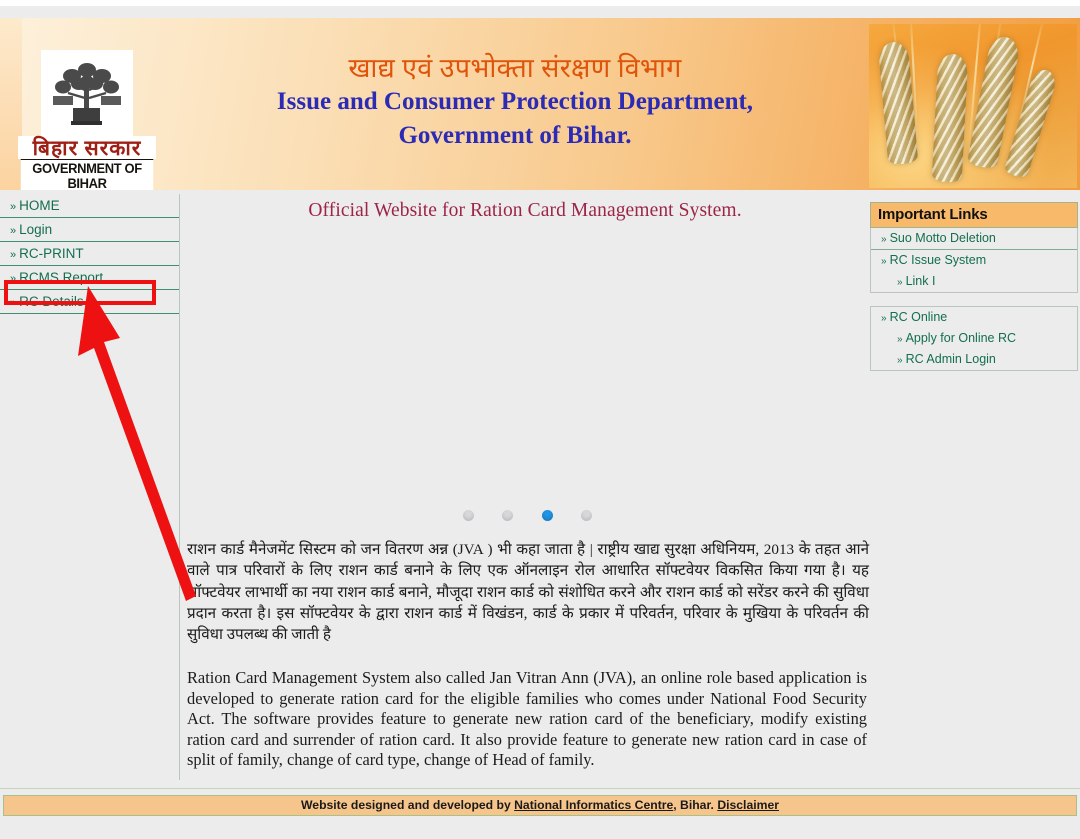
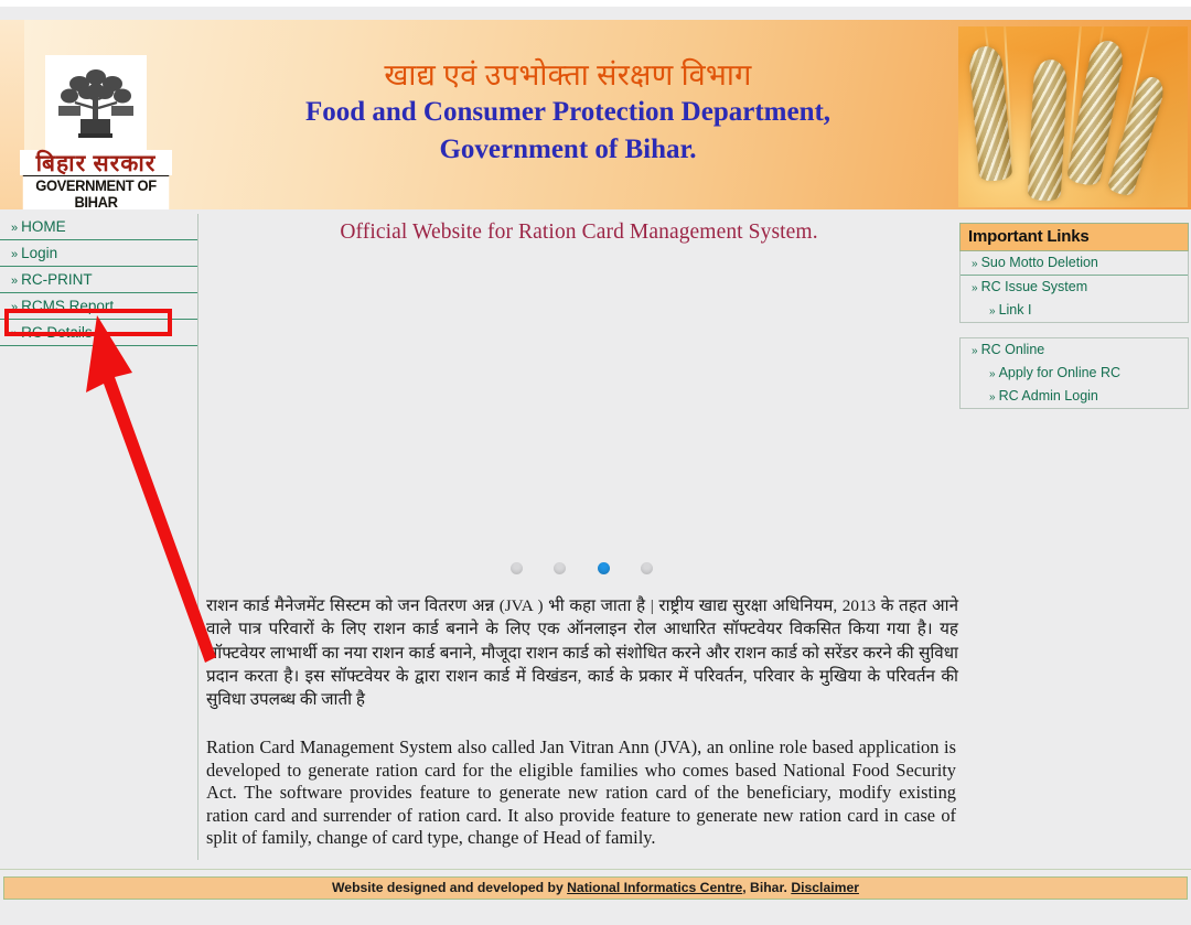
  बिहार सरकार
  GOVERNMENT OF BIHAR
  खाद्य एवं उपभोक्ता संरक्षण विभाग
- Issue and Consumer Protection Department,
+ Food and Consumer Protection Department,
  Government of Bihar.
  » HOME
  » Login
  » RC-PRINT
  » RCMS Report
  » RC Details
  Official Website for Ration Card Management System.
  राशन कार्ड मैनेजमेंट सिस्टम को जन वितरण अन्न (JVA ) भी कहा जाता है | राष्ट्रीय खाद्य सुरक्षा अधिनियम, 2013 के तहत आने वाले पात्र परिवारों के लिए राशन कार्ड बनाने के लिए एक ऑनलाइन रोल आधारित सॉफ्टवेयर विकसित किया गया है। यह फ्टवेयर लाभार्थी का नया राशन कार्ड बनाने, मौजूदा राशन कार्ड को संशोधित करने और राशन कार्ड को सरेंडर करने की सुविधा प्रदान करता है। इस सॉफ्टवेयर के द्वारा राशन कार्ड में विखंडन, कार्ड के प्रकार में परिवर्तन, परिवार के मुखिया के परिवर्तन की सुविधा उपलब्ध की जाती है
- Ration Card Management System also called Jan Vitran Ann (JVA), an online role based application is developed to generate ration card for the eligible families who comes under National Food Security Act. The software provides feature to generate new ration card of the beneficiary, modify existing ration card and surrender of ration card. It also provide feature to generate new ration card in case of split of family, change of card type, change of Head of family.
+ Ration Card Management System also called Jan Vitran Ann (JVA), an online role based application is developed to generate ration card for the eligible families who comes based National Food Security Act. The software provides feature to generate new ration card of the beneficiary, modify existing ration card and surrender of ration card. It also provide feature to generate new ration card in case of split of family, change of card type, change of Head of family.
  Important Links
  » Suo Motto Deletion
  » RC Issue System
  » Link I
  » RC Online
  » Apply for Online RC
  » RC Admin Login
  Website designed and developed by National Informatics Centre, Bihar. Disclaimer
